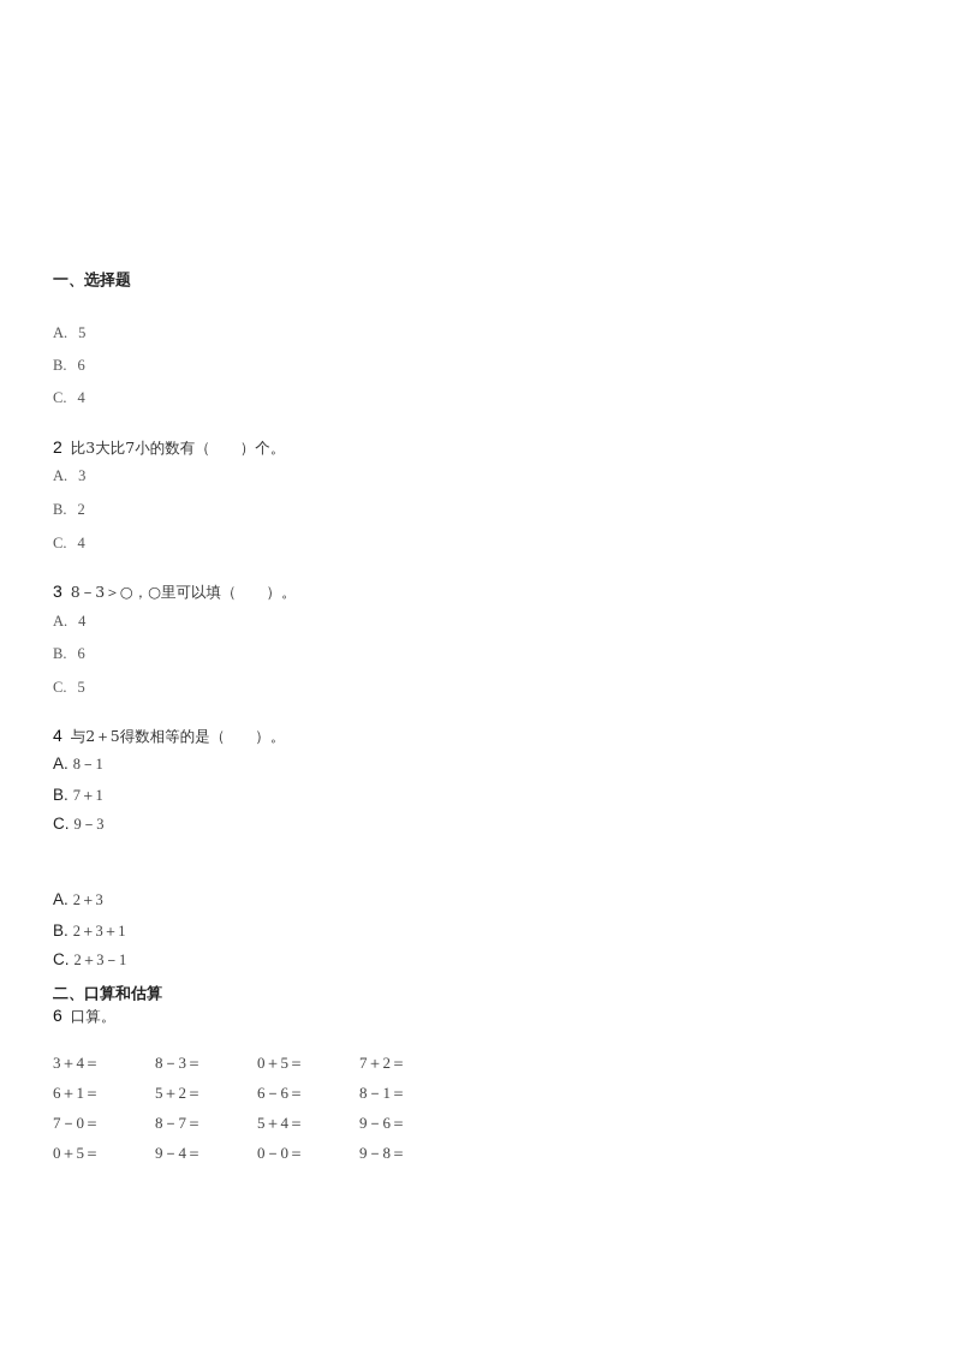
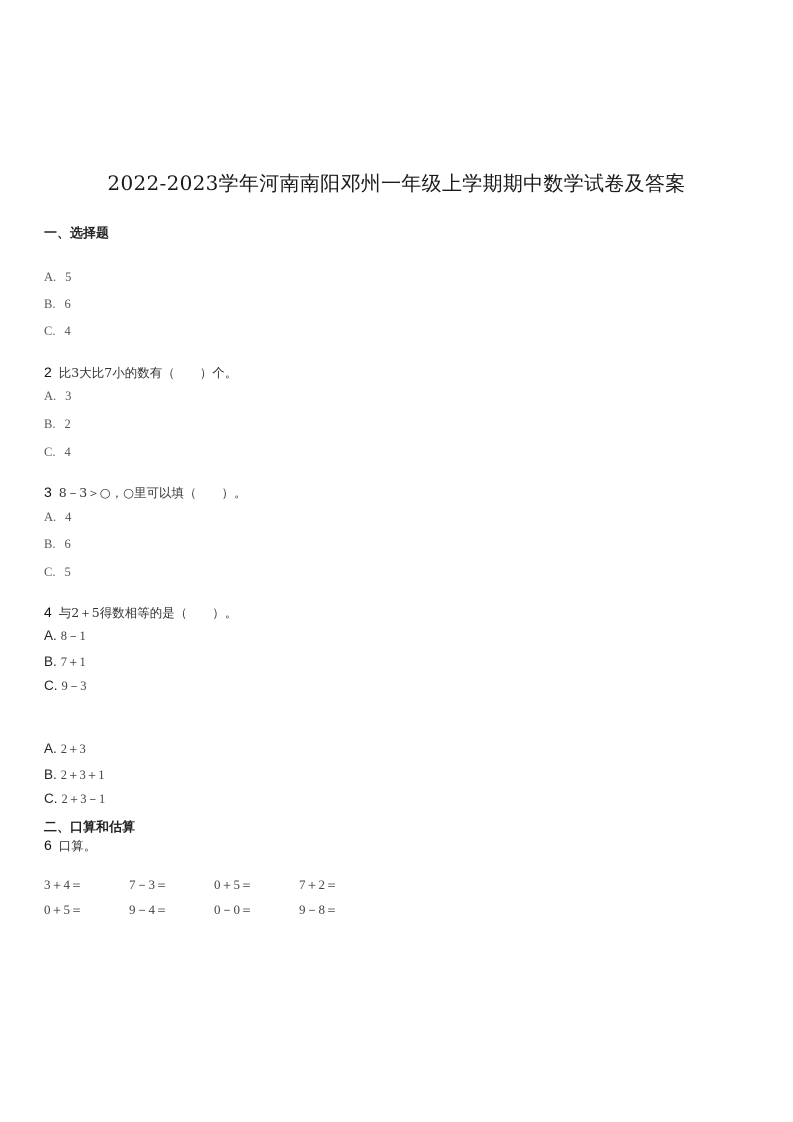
+ 2022-2023学年河南南阳邓州一年级上学期期中数学试卷及答案
  一、选择题
  A. 5
  B. 6
  C. 4
  2 比3大比7小的数有（ ）个。
  A. 3
  B. 2
  C. 4
  3 8－3＞○，○里可以填（ ）。
  A. 4
  B. 6
  C. 5
  4 与2＋5得数相等的是（ ）。
  A. 8－1
  B. 7＋1
  C. 9－3
  A. 2＋3
  B. 2＋3＋1
  C. 2＋3－1
  二、口算和估算
  6 口算。
  3＋4＝
- 8－3＝
+ 7－3＝
  0＋5＝
  7＋2＝
- 6＋1＝
- 5＋2＝
- 6－6＝
- 8－1＝
- 7－0＝
- 8－7＝
- 5＋4＝
- 9－6＝
  0＋5＝
  9－4＝
  0－0＝
  9－8＝
